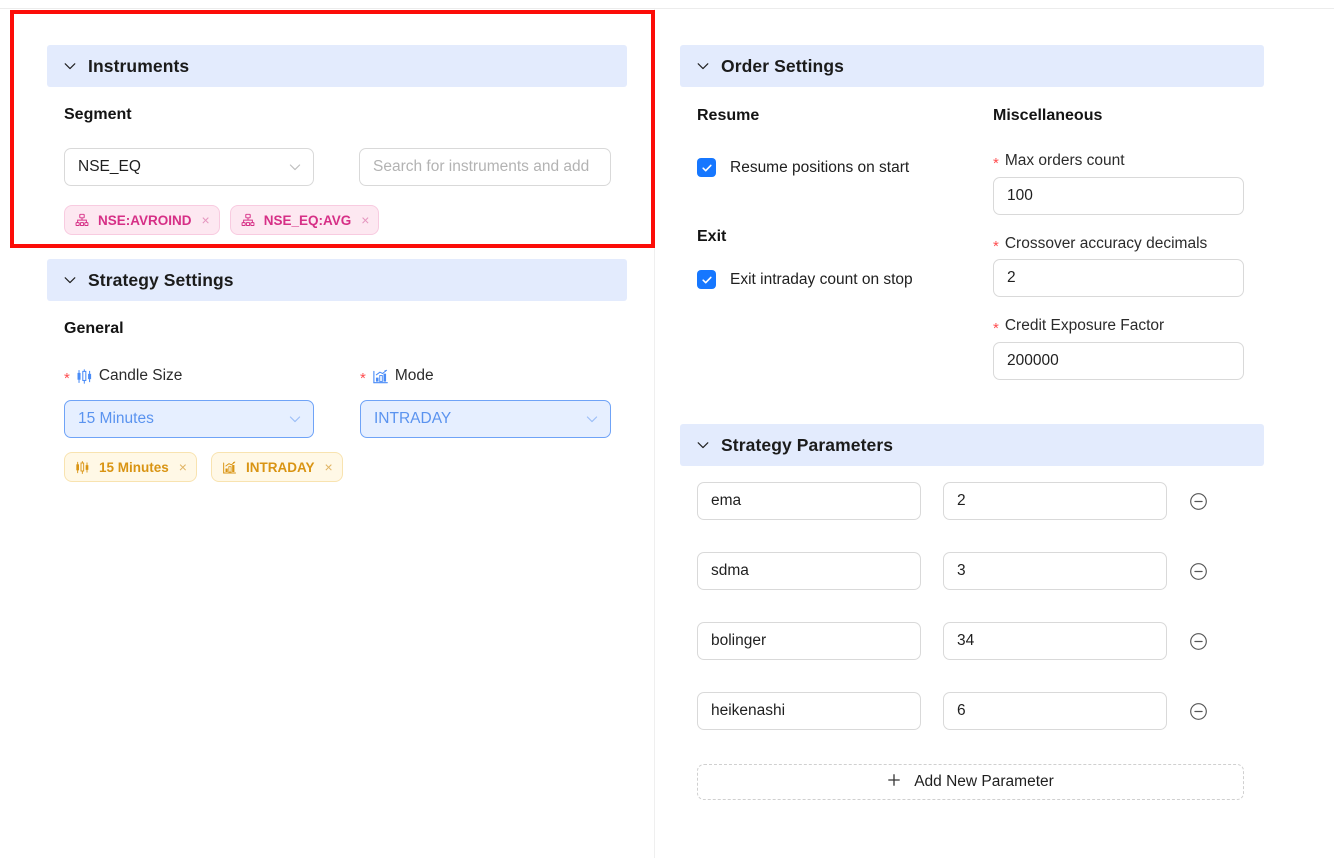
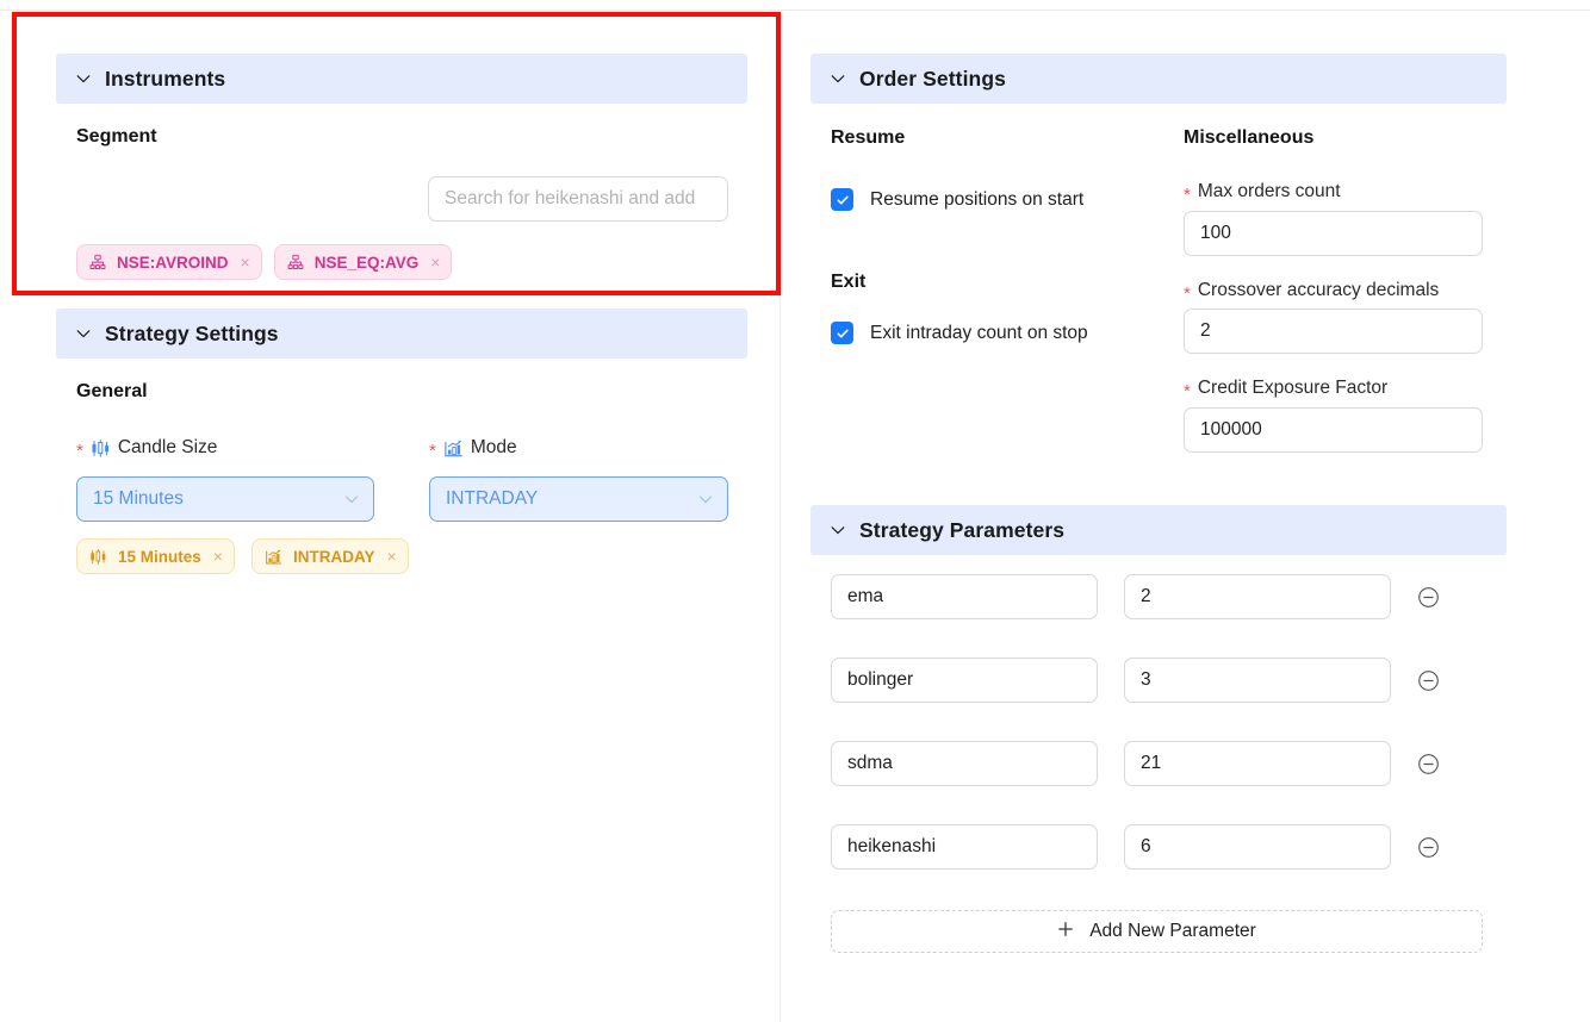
  Instruments
  Segment
- NSE_EQ
- Search for instruments and add
+ Search for heikenashi and add
  NSE:AVROIND
  ×
  NSE_EQ:AVG
  ×
  Strategy Settings
  General
  *
  Candle Size
  15 Minutes
  *
  Mode
  INTRADAY
  15 Minutes
  ×
  INTRADAY
  ×
  Order Settings
  Resume
  Resume positions on start
  Exit
  Exit intraday count on stop
  Miscellaneous
  *
  Max orders count
  100
  *
  Crossover accuracy decimals
  2
  *
  Credit Exposure Factor
- 200000
+ 100000
  Strategy Parameters
  ema
  2
- sdma
+ bolinger
  3
- bolinger
+ sdma
- 34
+ 21
  heikenashi
  6
  Add New Parameter
